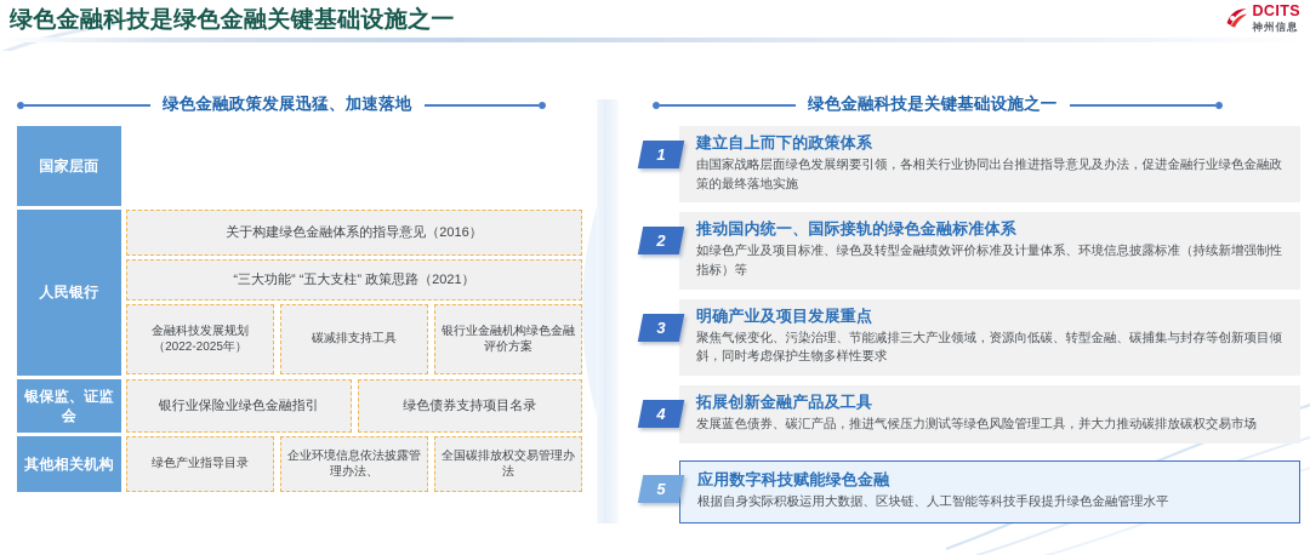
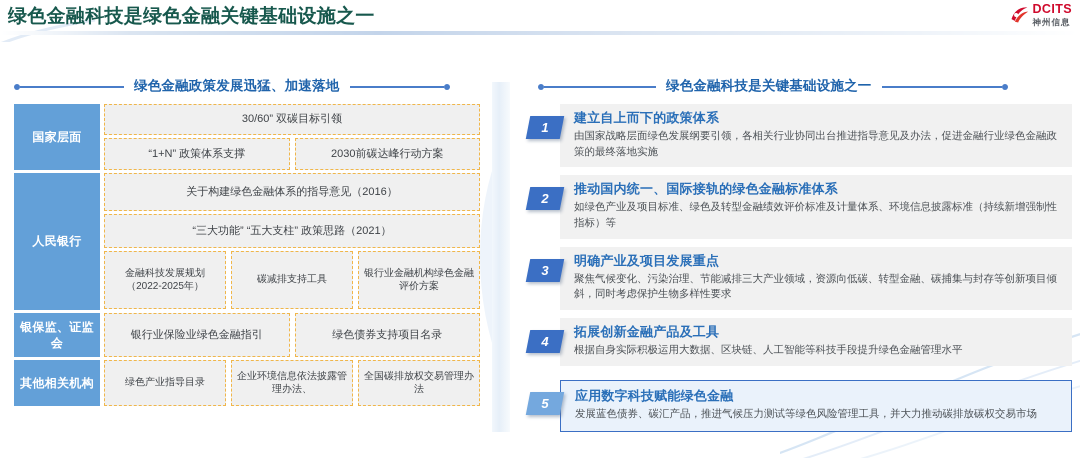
  绿色金融科技是绿色金融关键基础设施之一
  DCITS
  神州信息
  绿色金融政策发展迅猛、加速落地
  绿色金融科技是关键基础设施之一
  国家层面
+ 30/60” 双碳目标引领
+ “1+N” 政策体系支撑
+ 2030前碳达峰行动方案
  人民银行
  关于构建绿色金融体系的指导意见（2016）
  “三大功能” “五大支柱” 政策思路（2021）
  金融科技发展规划（2022-2025年）
  碳减排支持工具
  银行业金融机构绿色金融评价方案
  银保监、证监会
  银行业保险业绿色金融指引
  绿色债券支持项目名录
  其他相关机构
  绿色产业指导目录
  企业环境信息依法披露管理办法、
  全国碳排放权交易管理办法
  1
  建立自上而下的政策体系
  由国家战略层面绿色发展纲要引领，各相关行业协同出台推进指导意见及办法，促进金融行业绿色金融政策的最终落地实施
  2
  推动国内统一、国际接轨的绿色金融标准体系
  如绿色产业及项目标准、绿色及转型金融绩效评价标准及计量体系、环境信息披露标准（持续新增强制性指标）等
  3
  明确产业及项目发展重点
  聚焦气候变化、污染治理、节能减排三大产业领域，资源向低碳、转型金融、碳捕集与封存等创新项目倾斜，同时考虑保护生物多样性要求
  4
  拓展创新金融产品及工具
- 发展蓝色债券、碳汇产品，推进气候压力测试等绿色风险管理工具，并大力推动碳排放碳权交易市场
+ 根据自身实际积极运用大数据、区块链、人工智能等科技手段提升绿色金融管理水平
  5
  应用数字科技赋能绿色金融
- 根据自身实际积极运用大数据、区块链、人工智能等科技手段提升绿色金融管理水平
+ 发展蓝色债券、碳汇产品，推进气候压力测试等绿色风险管理工具，并大力推动碳排放碳权交易市场
